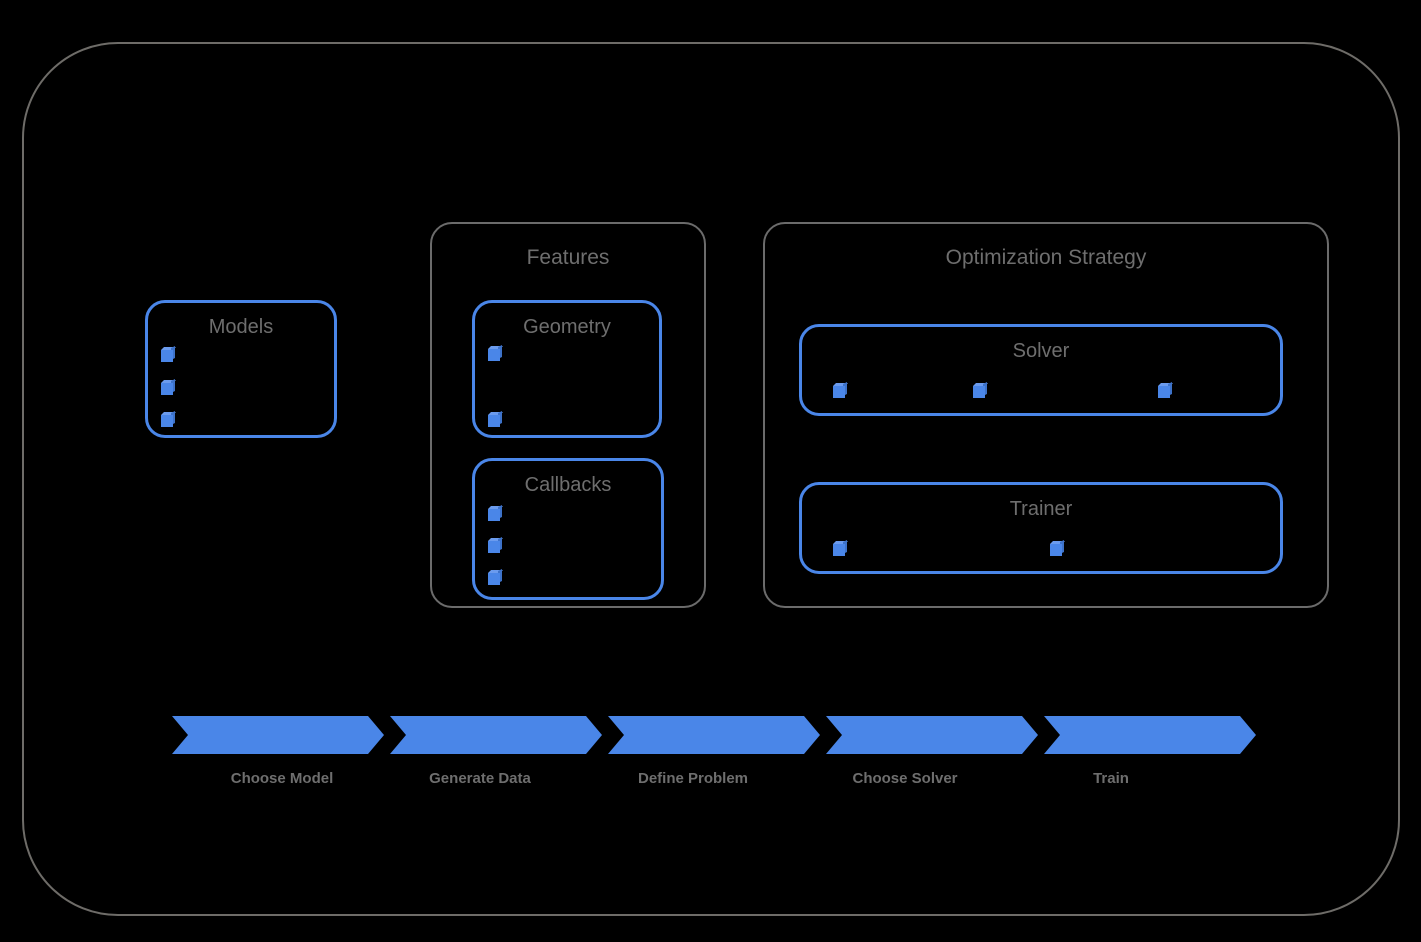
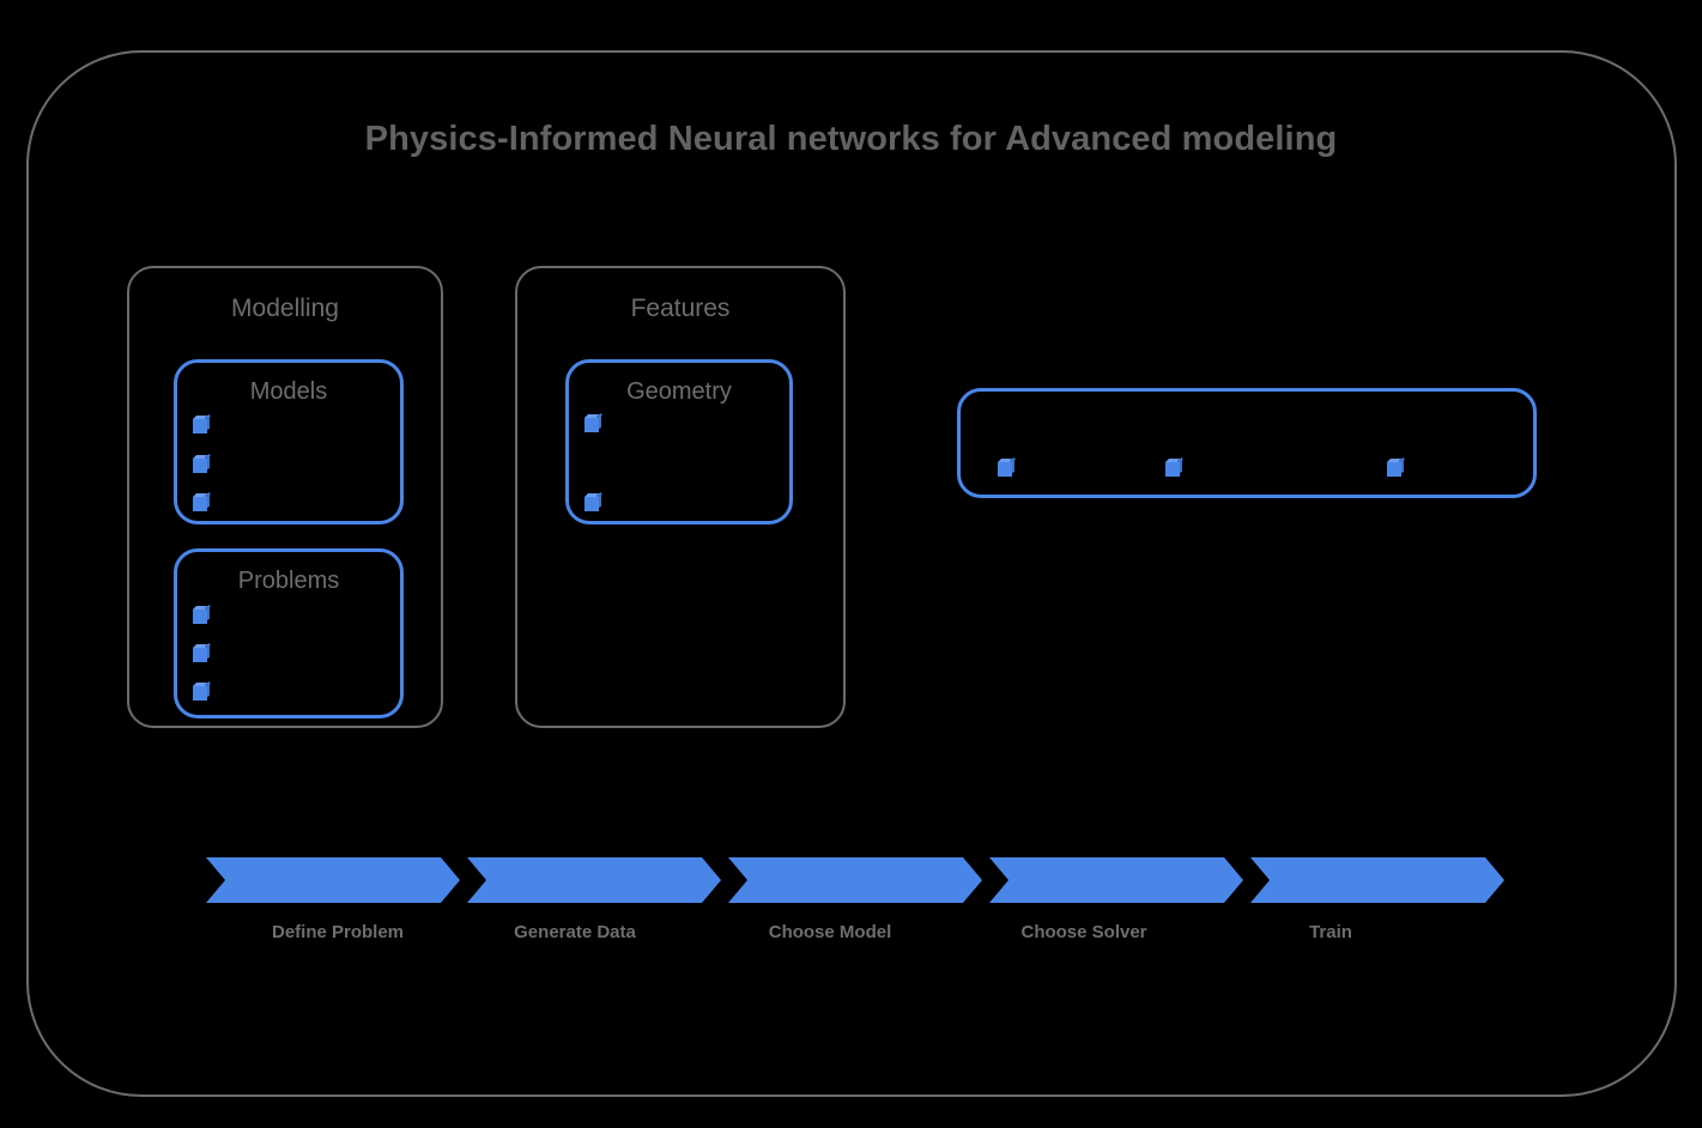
+ Physics-Informed Neural networks for Advanced modeling
+ Modelling
  Models
+ Problems
  Features
  Geometry
- Callbacks
- Optimization Strategy
- Solver
- Trainer
- Choose Model
+ Define Problem
  Generate Data
- Define Problem
+ Choose Model
  Choose Solver
  Train
